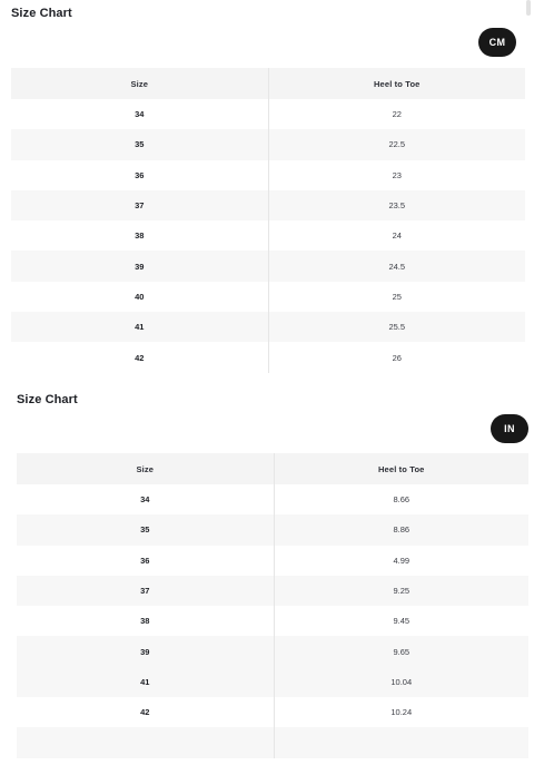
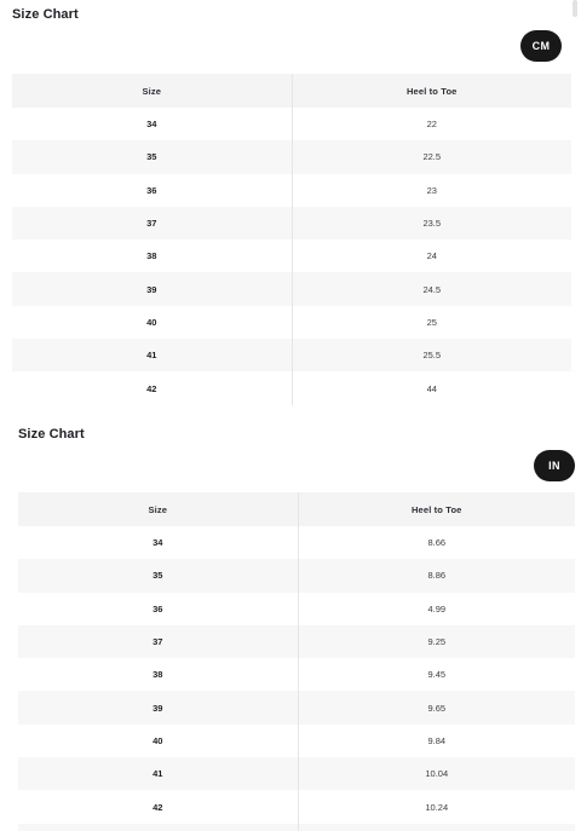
  Size Chart
  CM
  Size	Heel to Toe
  34	22
  35	22.5
  36	23
  37	23.5
  38	24
  39	24.5
  40	25
  41	25.5
- 42	26
+ 42	44
  Size Chart
  IN
  Size	Heel to Toe
  34	8.66
  35	8.86
  36	4.99
  37	9.25
  38	9.45
  39	9.65
+ 40	9.84
  41	10.04
  42	10.24
